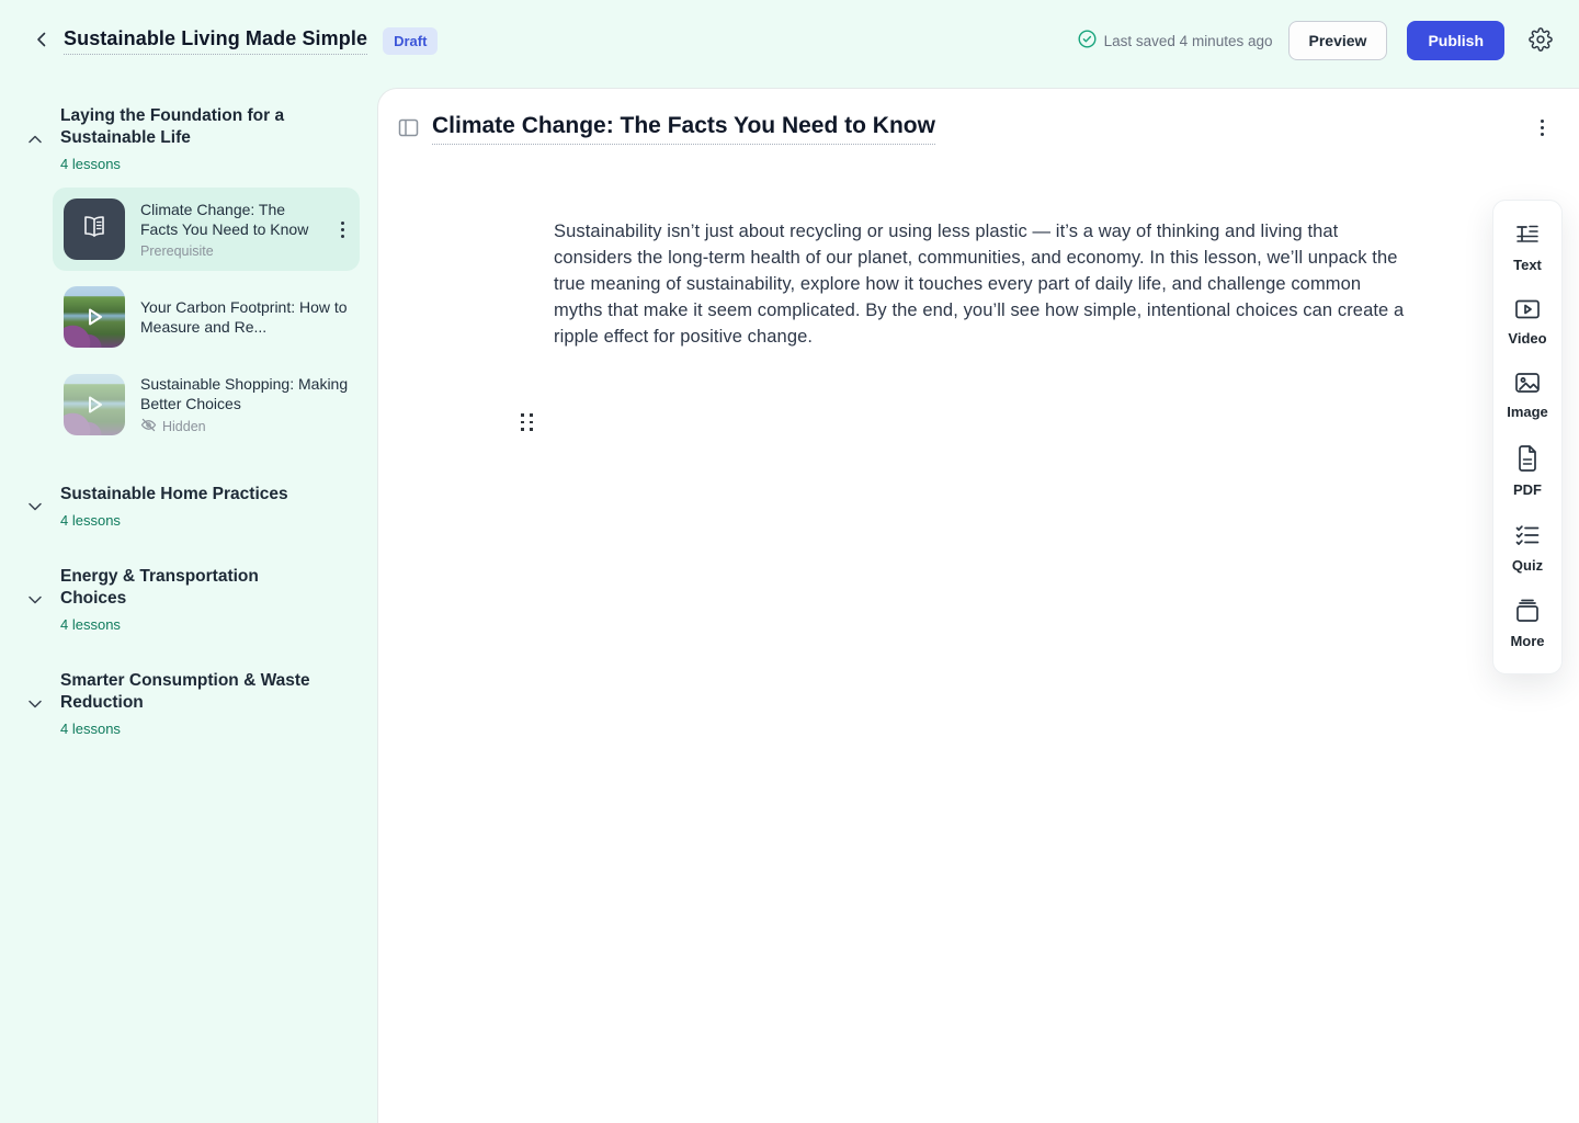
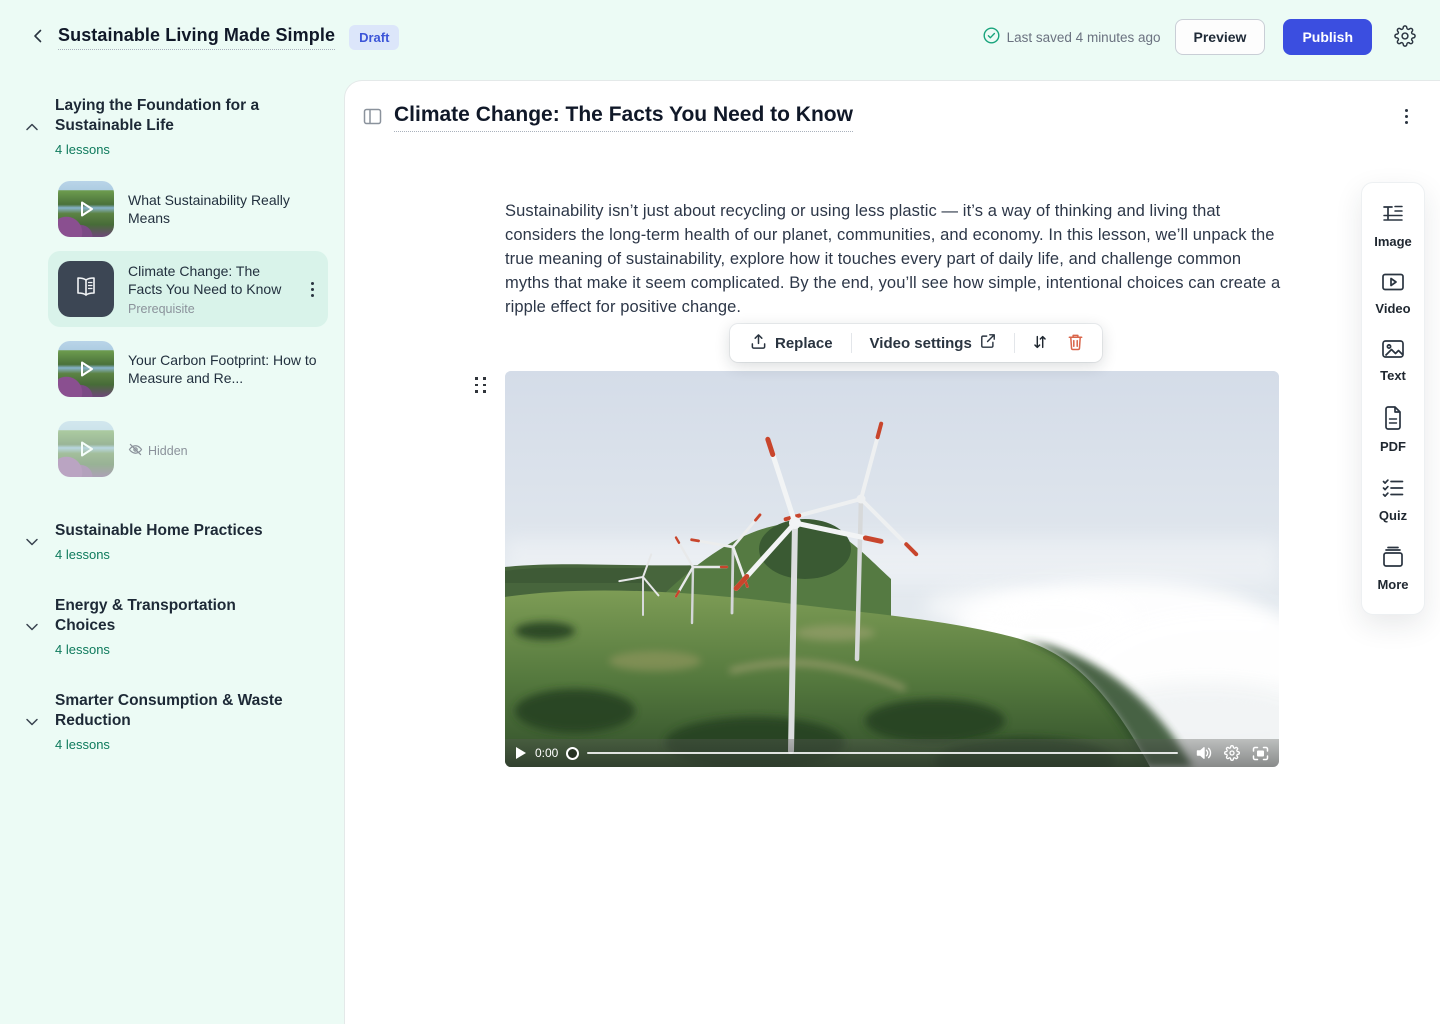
  Sustainable Living Made Simple
  Draft
  Last saved 4 minutes ago
  Preview
  Publish
  Laying the Foundation for a Sustainable Life
  4 lessons
+ What Sustainability Really Means
  Climate Change: The Facts You Need to Know
  Prerequisite
  Your Carbon Footprint: How to Measure and Re...
- Sustainable Shopping: Making Better Choices
  Hidden
  Sustainable Home Practices
  4 lessons
  Energy & Transportation Choices
  4 lessons
  Smarter Consumption & Waste Reduction
  4 lessons
  Climate Change: The Facts You Need to Know
  Sustainability isn’t just about recycling or using less plastic — it’s a way of thinking and living that considers the long-term health of our planet, communities, and economy. In this lesson, we’ll unpack the true meaning of sustainability, explore how it touches every part of daily life, and challenge common myths that make it seem complicated. By the end, you’ll see how simple, intentional choices can create a ripple effect for positive change.
+ Replace
+ Video settings
+ 0:00
- Text
+ Image
  Video
- Image
+ Text
  PDF
  Quiz
  More
